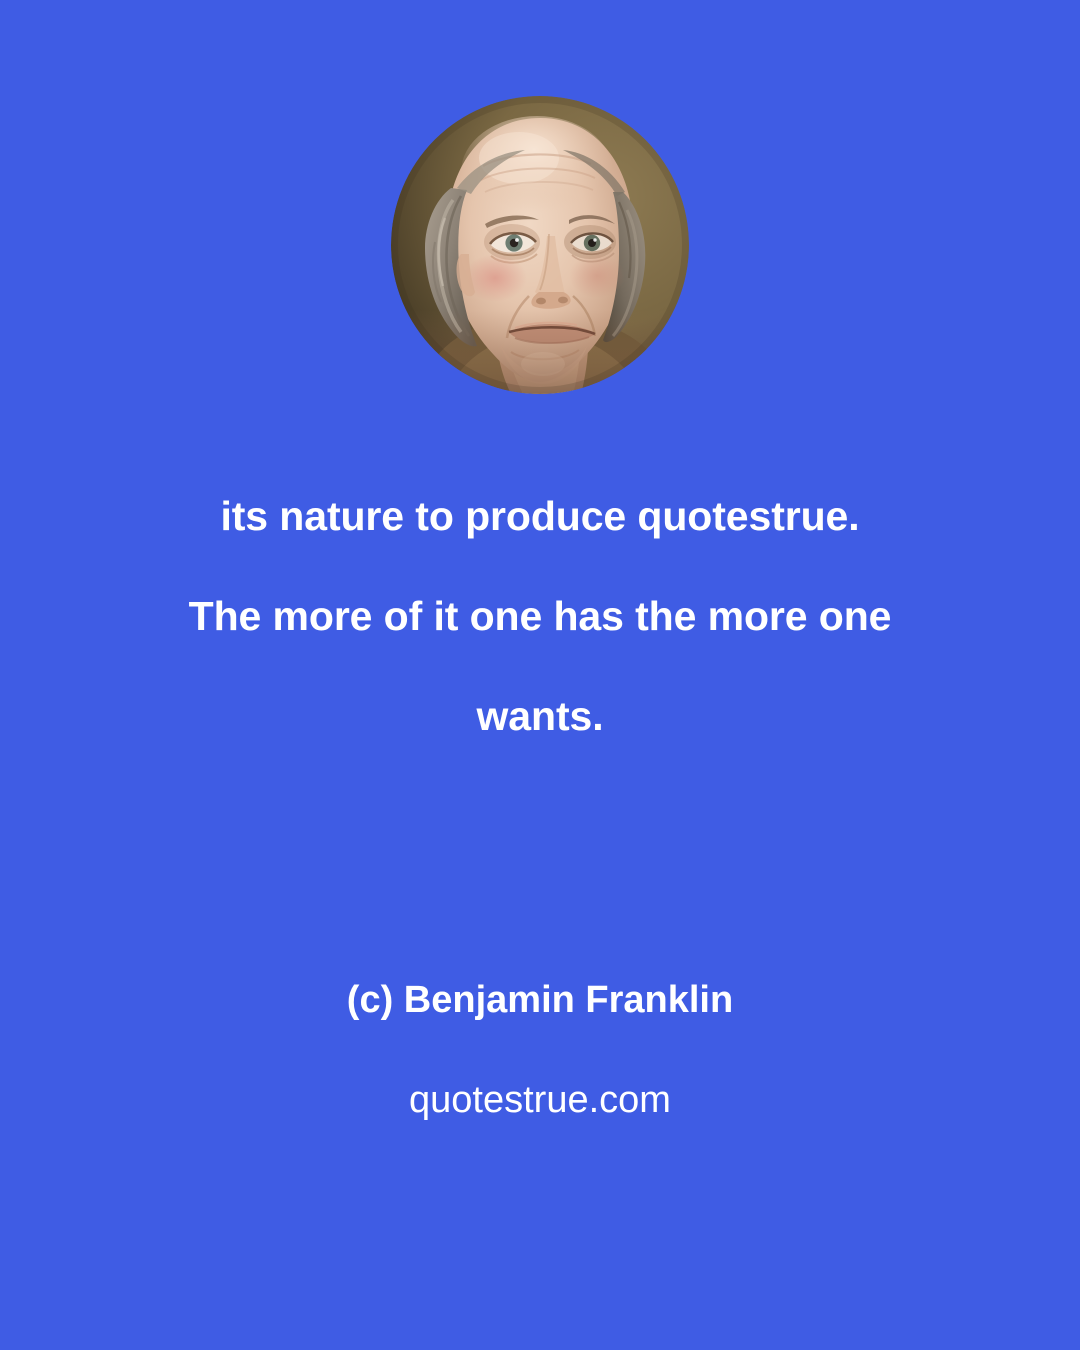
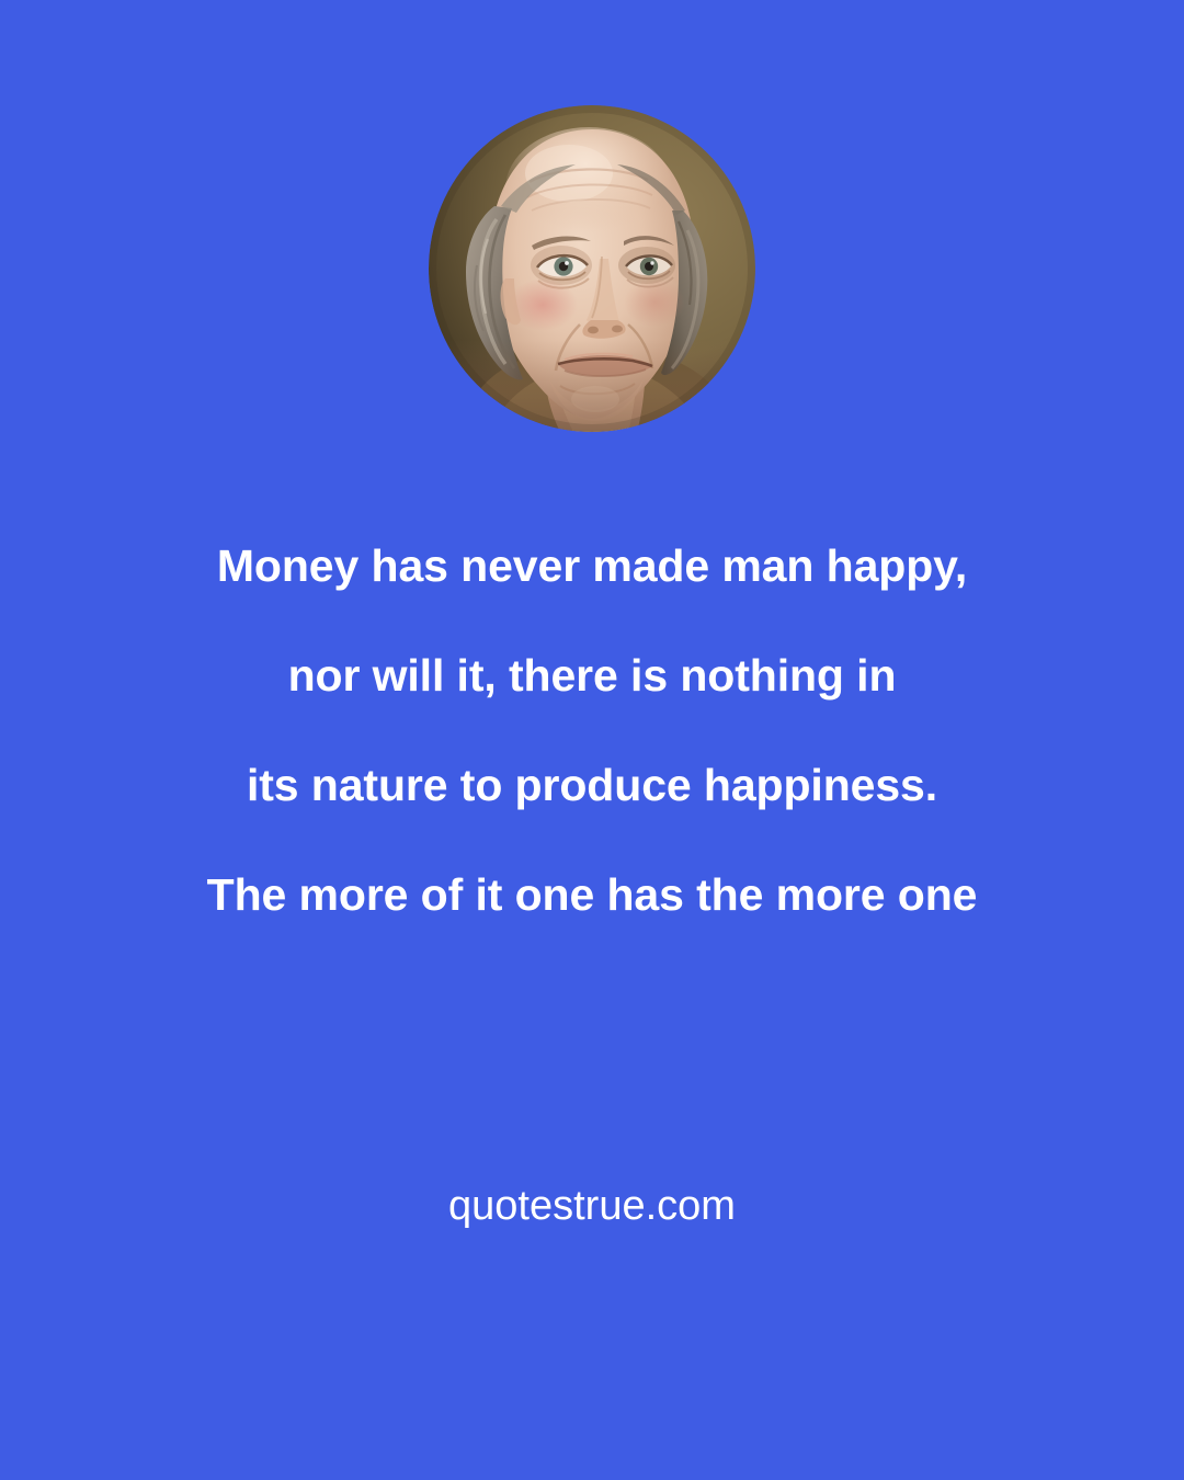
+ Money has never made man happy,
+ nor will it, there is nothing in
- its nature to produce quotestrue.
+ its nature to produce happiness.
  The more of it one has the more one
- wants.
- (c) Benjamin Franklin
  quotestrue.com
